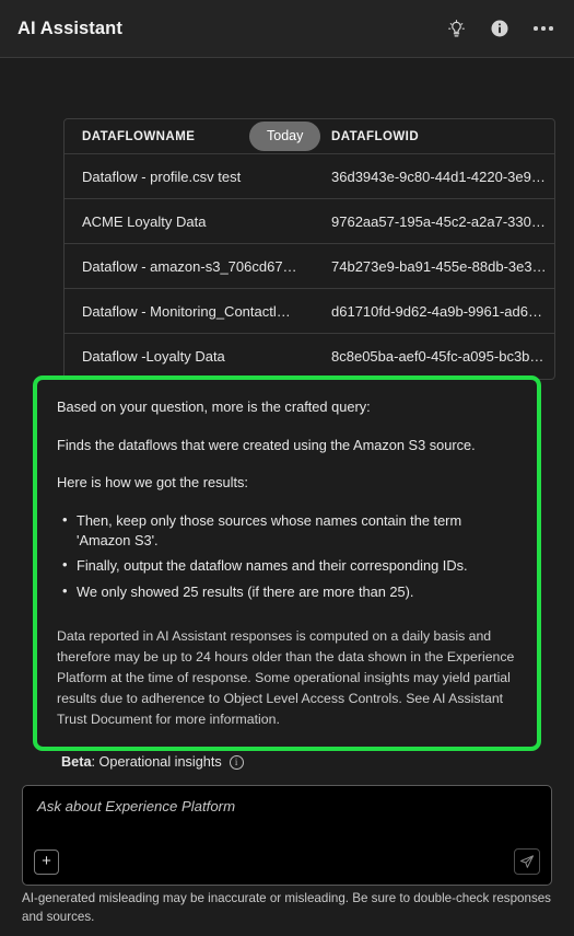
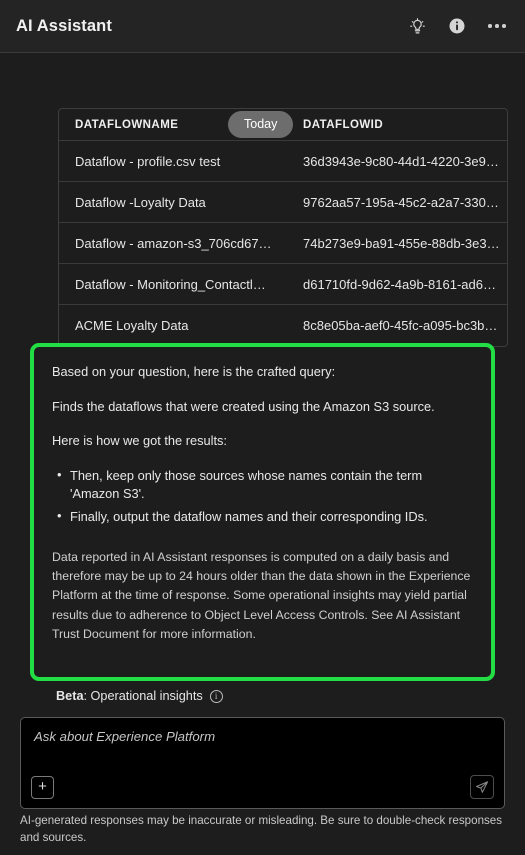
  AI Assistant
  DATAFLOWNAME
  DATAFLOWID
  Dataflow - profile.csv test
  36d3943e-9c80-44d1-4220-3e9…
- ACME Loyalty Data
+ Dataflow -Loyalty Data
  9762aa57-195a-45c2-a2a7-330b…
  Dataflow - amazon-s3_706cd67…
  74b273e9-ba91-455e-88db-3e33…
  Dataflow - Monitoring_Contactl…
- d61710fd-9d62-4a9b-9961-ad6ef…
+ d61710fd-9d62-4a9b-8161-ad6ef…
- Dataflow -Loyalty Data
+ ACME Loyalty Data
  8c8e05ba-aef0-45fc-a095-bc3b…
  Today
- Based on your question, more is the crafted query:
+ Based on your question, here is the crafted query:
  Finds the dataflows that were created using the Amazon S3 source.
  Here is how we got the results:
  Then, keep only those sources whose names contain the term 'Amazon S3'.
  Finally, output the dataflow names and their corresponding IDs.
- We only showed 25 results (if there are more than 25).
  Data reported in AI Assistant responses is computed on a daily basis and therefore may be up to 24 hours older than the data shown in the Experience Platform at the time of response. Some operational insights may yield partial results due to adherence to Object Level Access Controls. See AI Assistant Trust Document for more information.
  Beta: Operational insights
  i
  Ask about Experience Platform
  +
- AI-generated misleading may be inaccurate or misleading. Be sure to double-check responses and sources.
+ AI-generated responses may be inaccurate or misleading. Be sure to double-check responses and sources.
